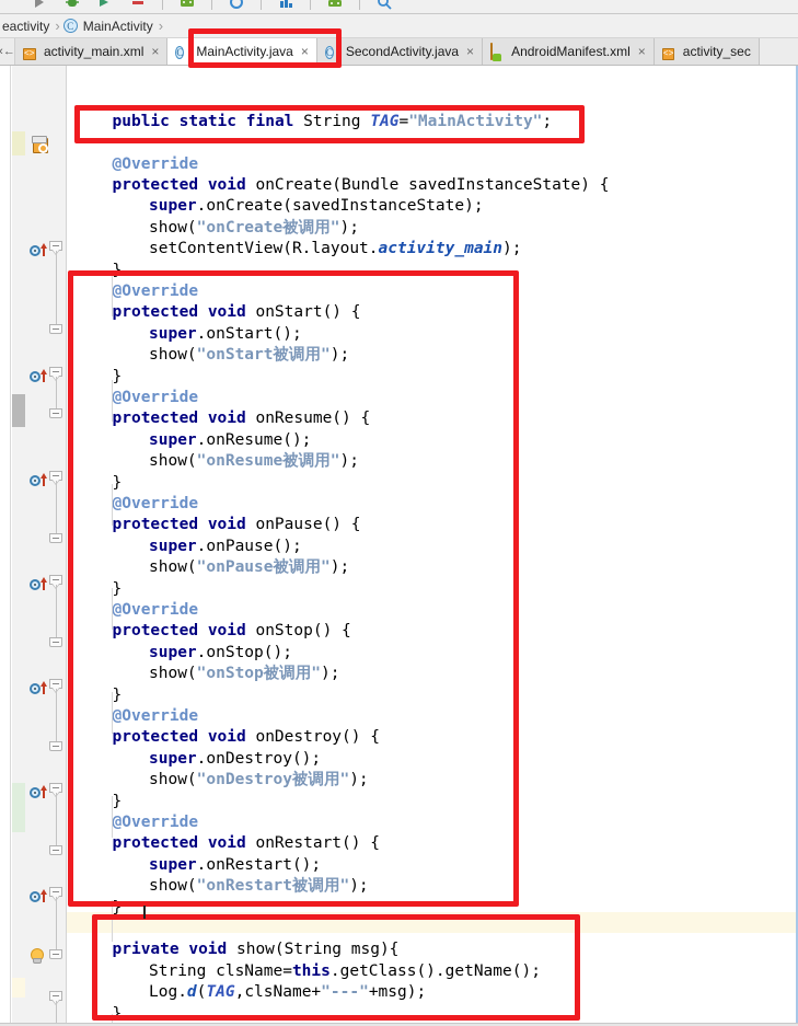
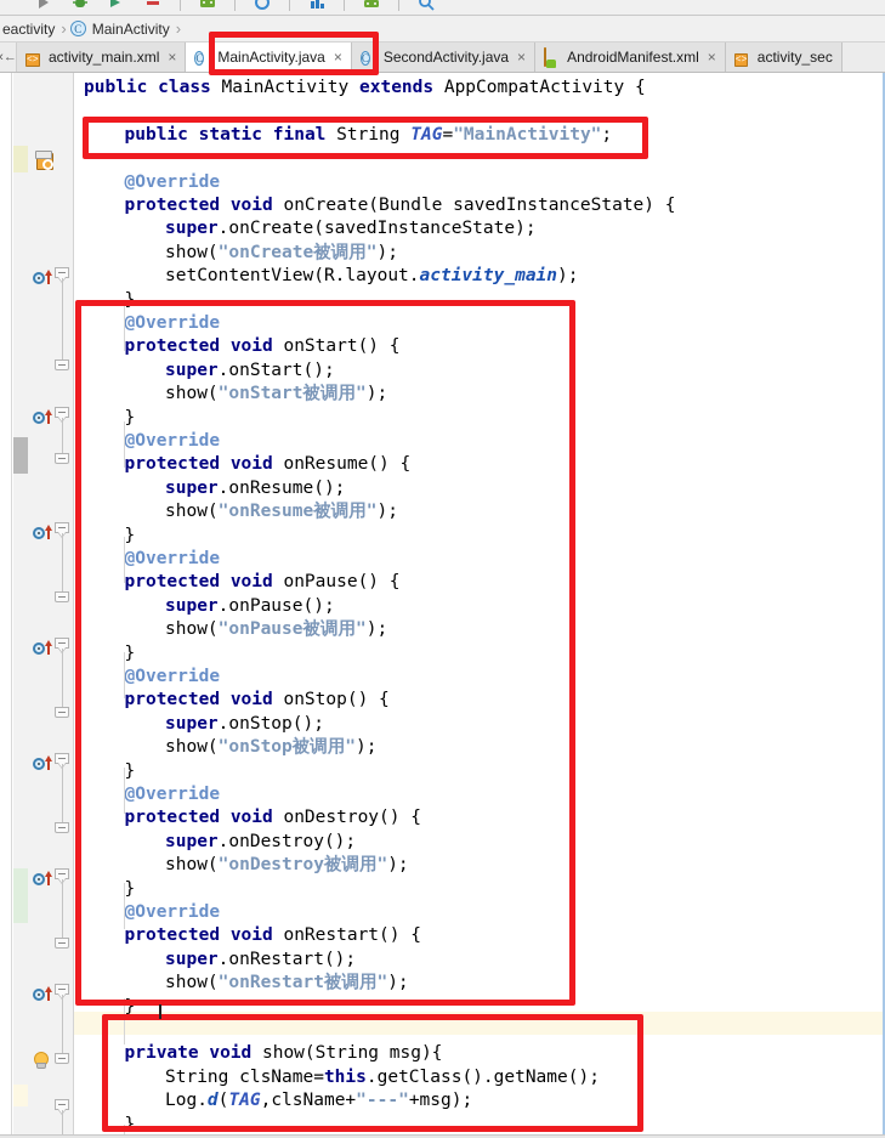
  eactivity
  ›
  C
  MainActivity
  ›
  ‹←
  <>
  activity_main.xml
  ×
  C
  MainActivity.java
  ×
  C
  SecondActivity.java
  ×
  AndroidManifest.xml
  ×
  <>
  activity_sec
+ public class MainActivity extends AppCompatActivity {
  public static final String TAG="MainActivity";
  @Override
  protected void onCreate(Bundle savedInstanceState) {
  super.onCreate(savedInstanceState);
  show("onCreate被调用");
  setContentView(R.layout.activity_main);
  }
  @Override
  protected void onStart() {
  super.onStart();
  show("onStart被调用");
  }
  @Override
  protected void onResume() {
  super.onResume();
  show("onResume被调用");
  }
  @Override
  protected void onPause() {
  super.onPause();
  show("onPause被调用");
  }
  @Override
  protected void onStop() {
  super.onStop();
  show("onStop被调用");
  }
  @Override
  protected void onDestroy() {
  super.onDestroy();
  show("onDestroy被调用");
  }
  @Override
  protected void onRestart() {
  super.onRestart();
  show("onRestart被调用");
  }
  private void show(String msg){
  String clsName=this.getClass().getName();
  Log.d(TAG,clsName+"---"+msg);
  }
